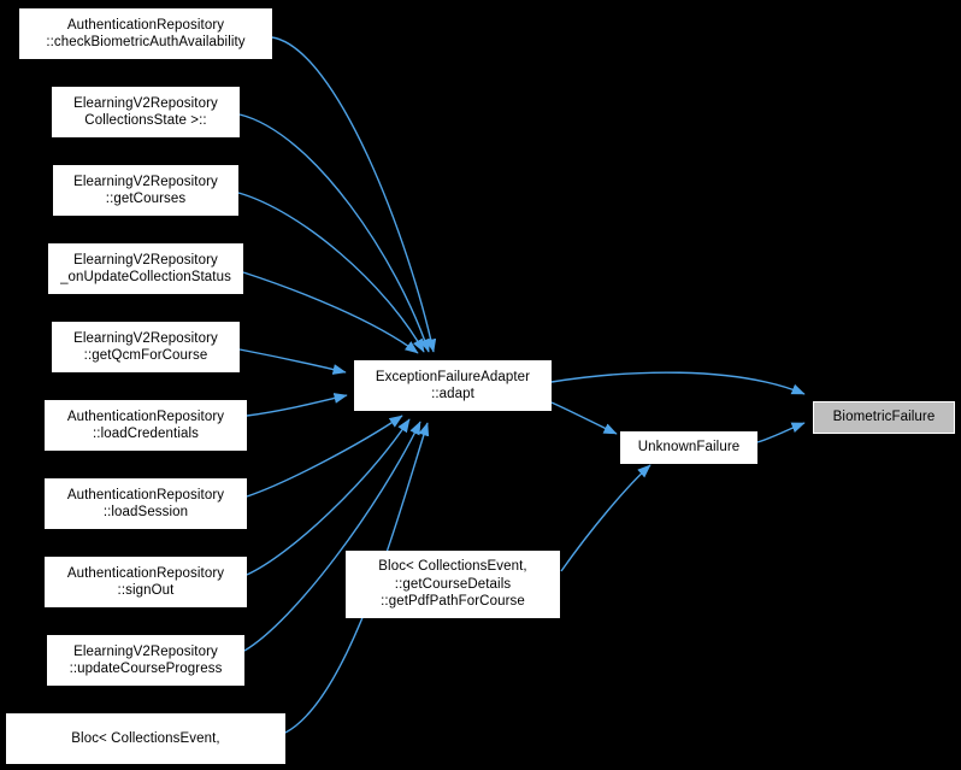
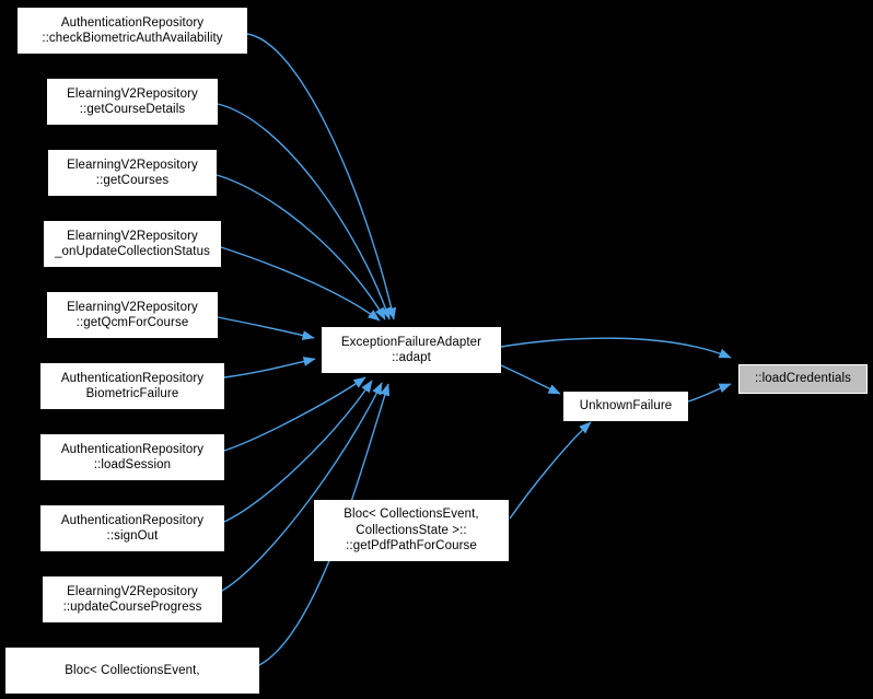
  AuthenticationRepository
  ::checkBiometricAuthAvailability
  ElearningV2Repository
- CollectionsState >::
+ ::getCourseDetails
  ElearningV2Repository
  ::getCourses
  ElearningV2Repository
  _onUpdateCollectionStatus
  ElearningV2Repository
  ::getQcmForCourse
  AuthenticationRepository
- ::loadCredentials
+ BiometricFailure
  AuthenticationRepository
  ::loadSession
  AuthenticationRepository
  ::signOut
  ElearningV2Repository
  ::updateCourseProgress
  Bloc< CollectionsEvent,
  Bloc< CollectionsEvent,
- ::getCourseDetails
+ CollectionsState >::
  ::getPdfPathForCourse
  ExceptionFailureAdapter
  ::adapt
  UnknownFailure
- BiometricFailure
+ ::loadCredentials
